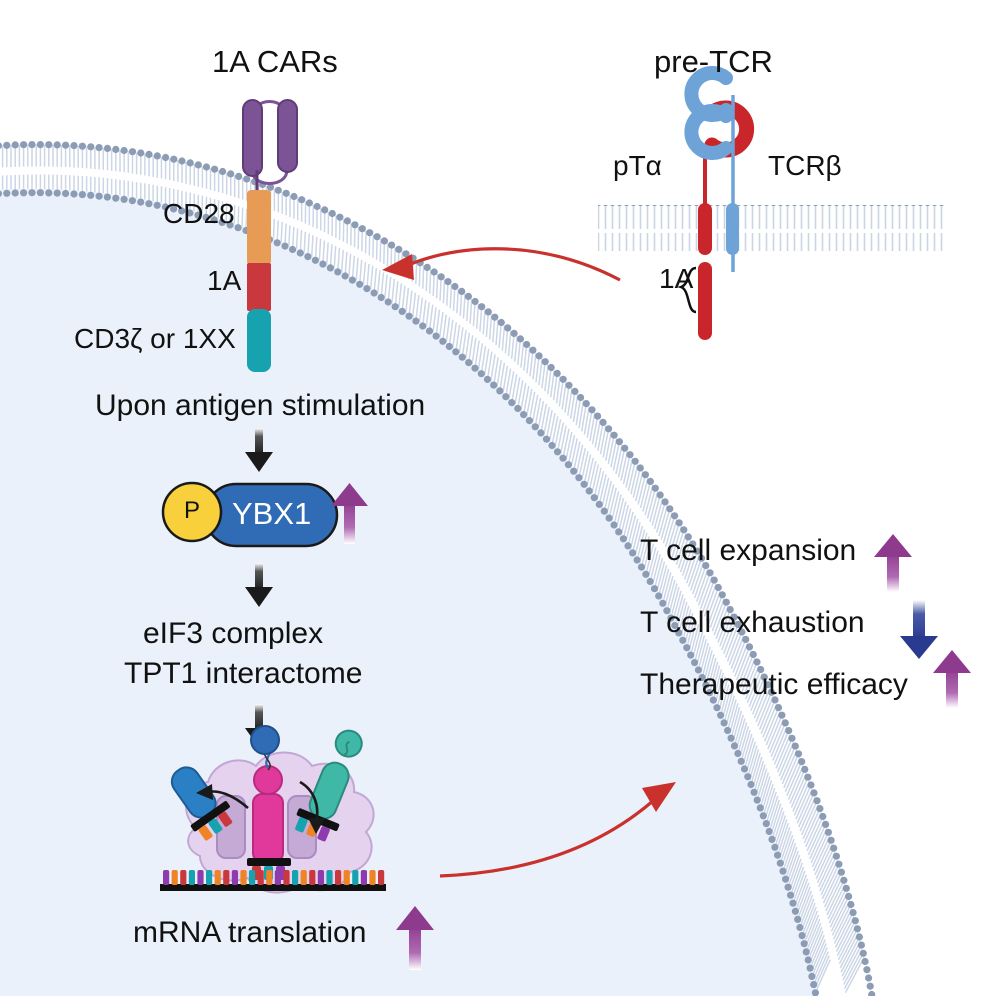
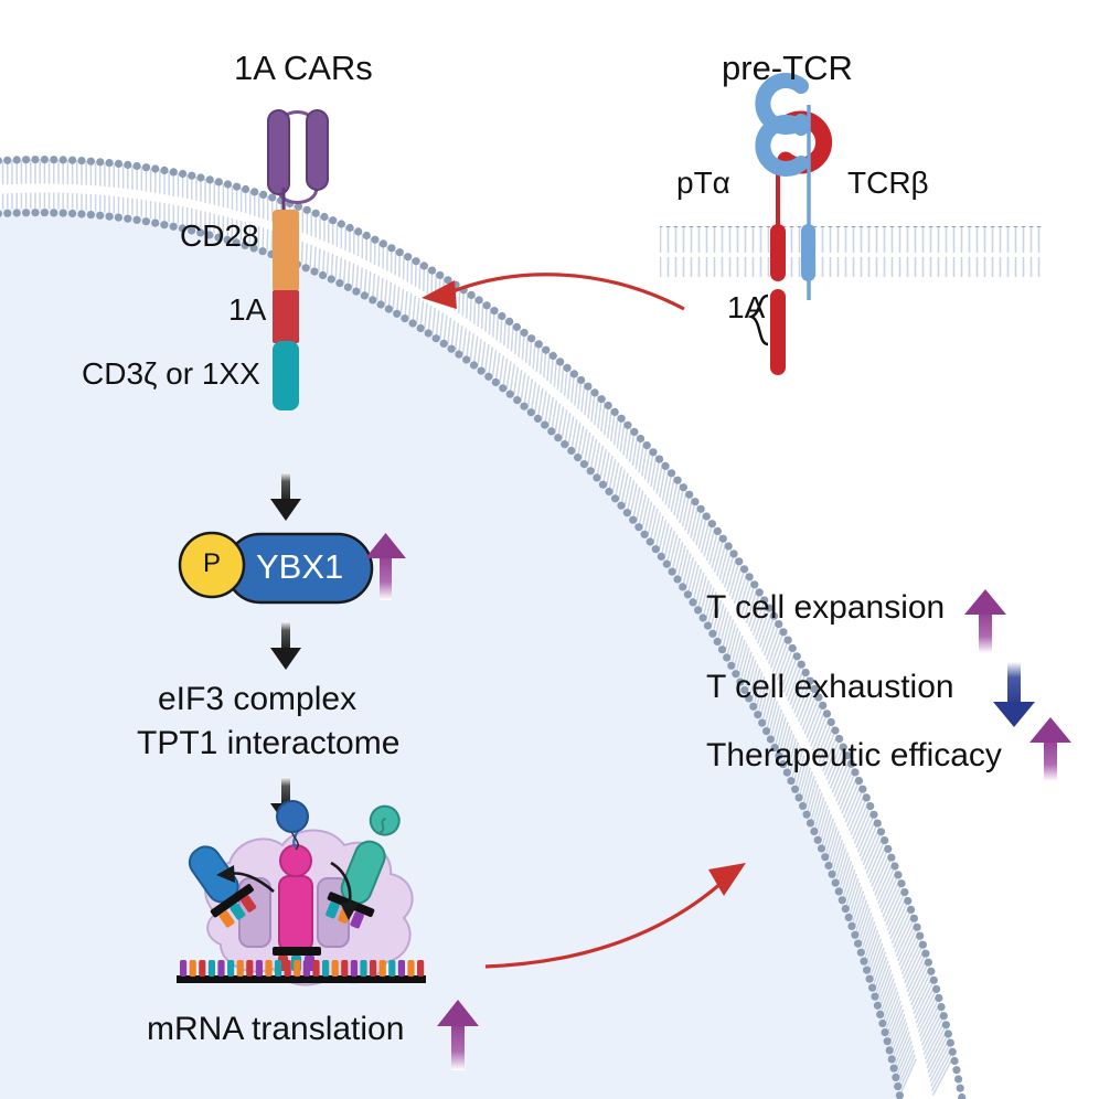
  1A CARs
  pre-TCR
  CD28
  1A
  CD3ζ or 1XX
  pTα
  TCRβ
  1A
- Upon antigen stimulation
  P
  YBX1
  eIF3 complex
  TPT1 interactome
  mRNA translation
  T cell expansion
  T cell exhaustion
  Therapeutic efficacy
